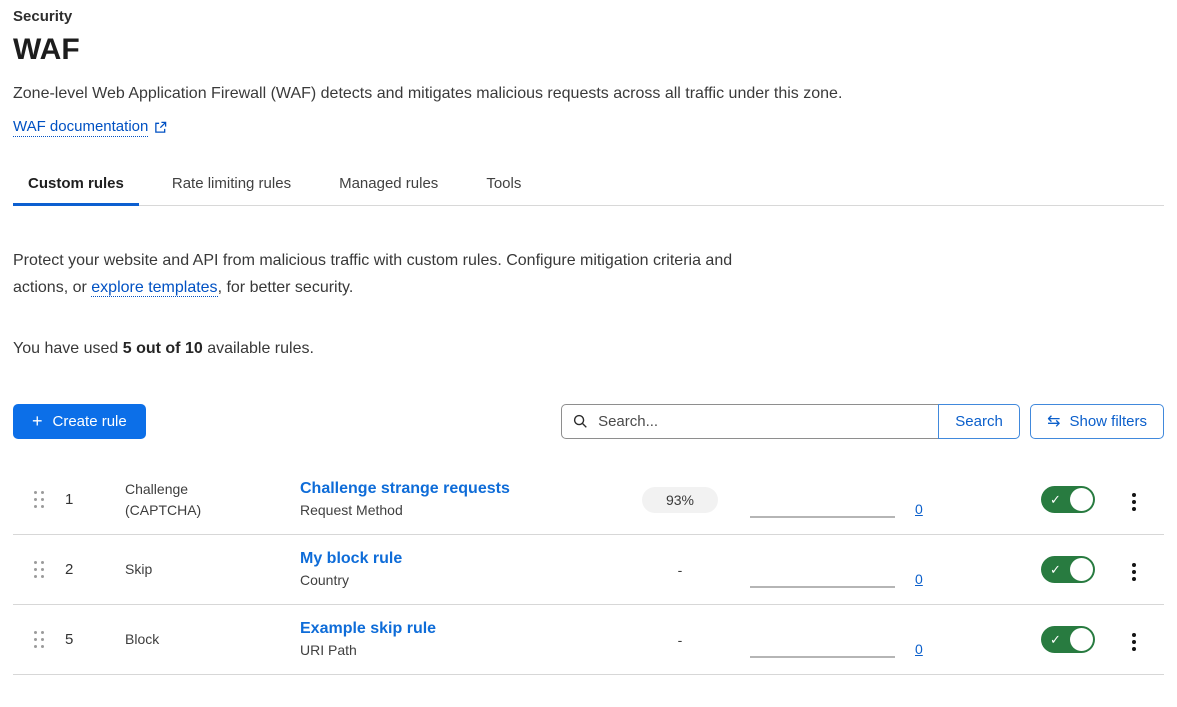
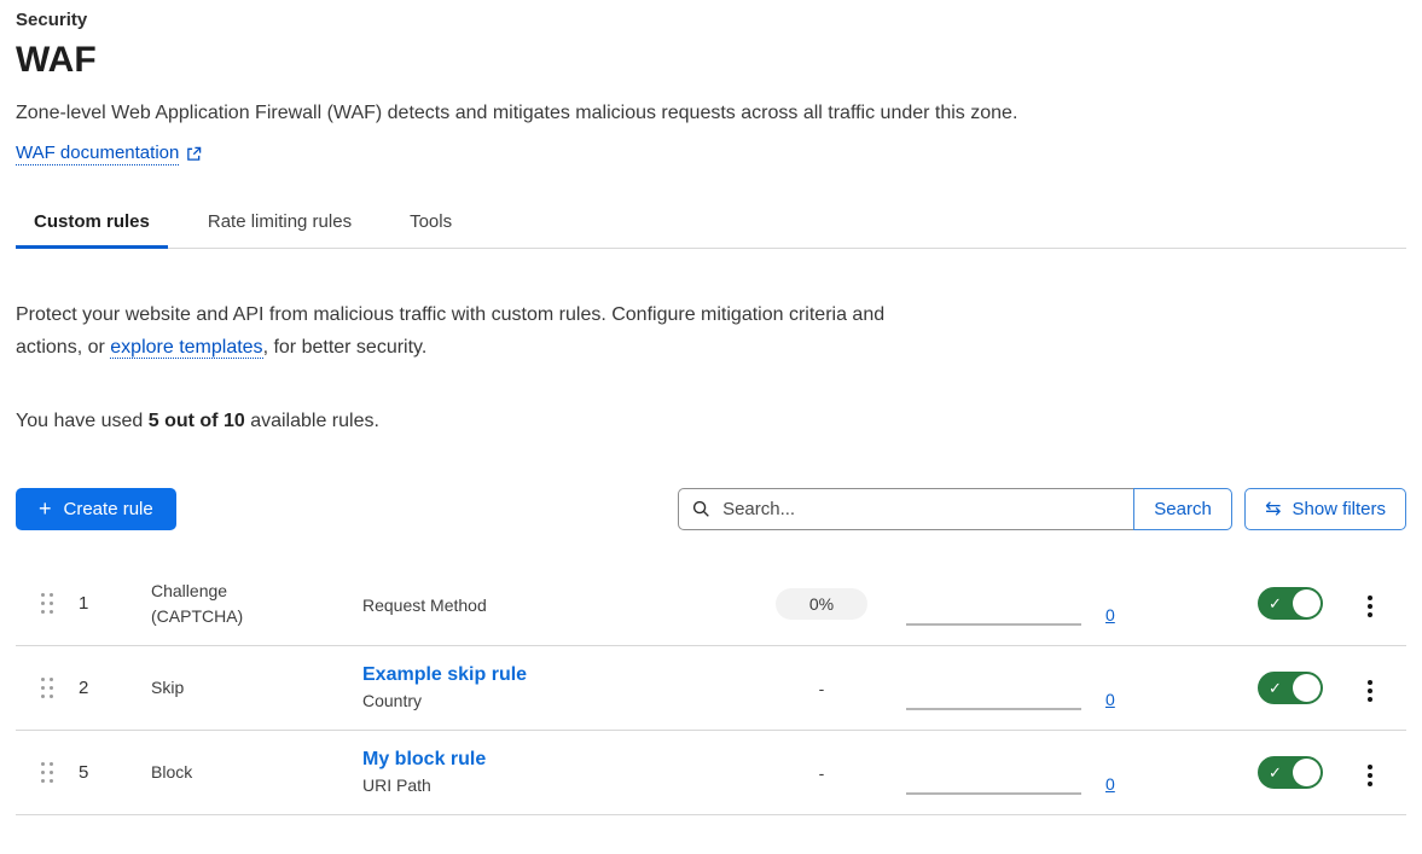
  Security
  WAF
  Zone-level Web Application Firewall (WAF) detects and mitigates malicious requests across all traffic under this zone.
  WAF documentation
  Custom rules
  Rate limiting rules
- Managed rules
  Tools
  Protect your website and API from malicious traffic with custom rules. Configure mitigation criteria and actions, or explore templates, for better security.
  You have used 5 out of 10 available rules.
  +
  Create rule
  Search...
  Search
  ⇆
  Show filters
  1
  Challenge
  (CAPTCHA)
- Challenge strange requests
  Request Method
- 93%
+ 0%
  0
  ✓
  2
  Skip
- My block rule
+ Example skip rule
  Country
  -
  0
  ✓
  5
  Block
- Example skip rule
+ My block rule
  URI Path
  -
  0
  ✓
